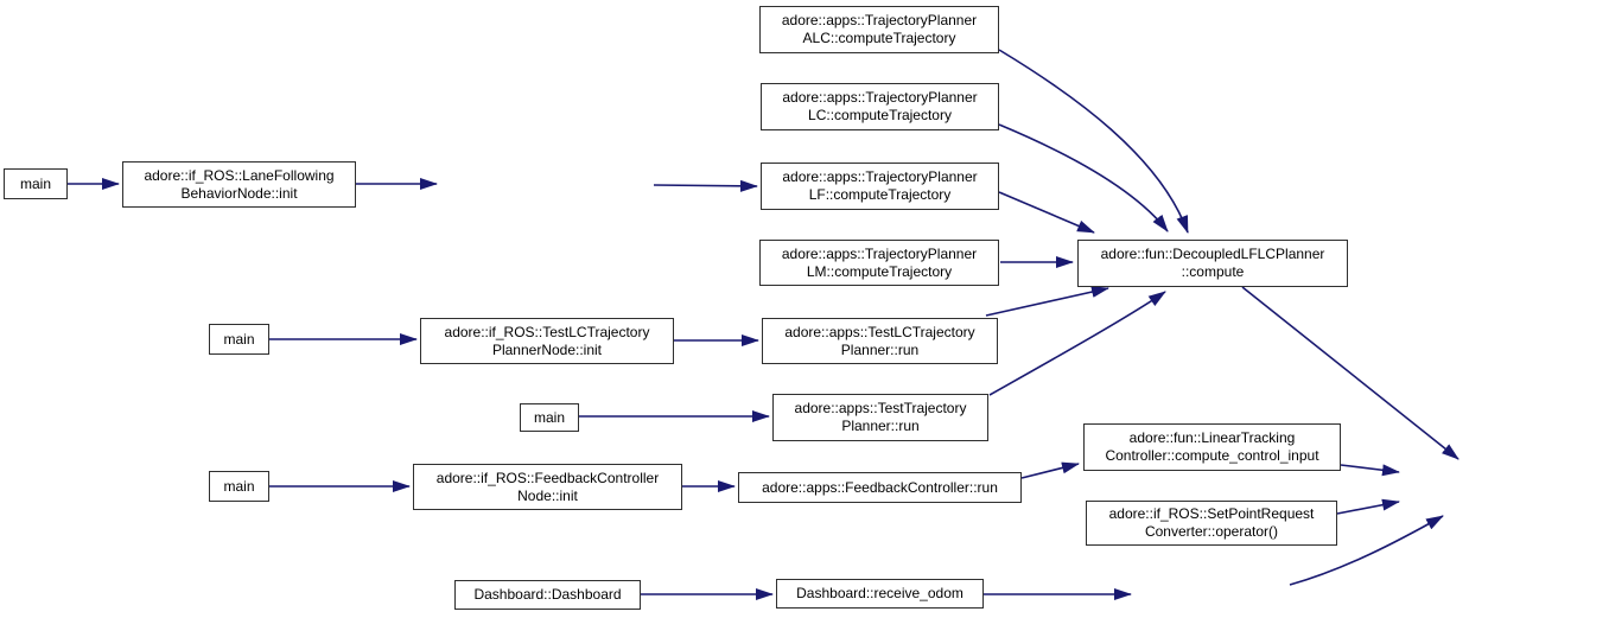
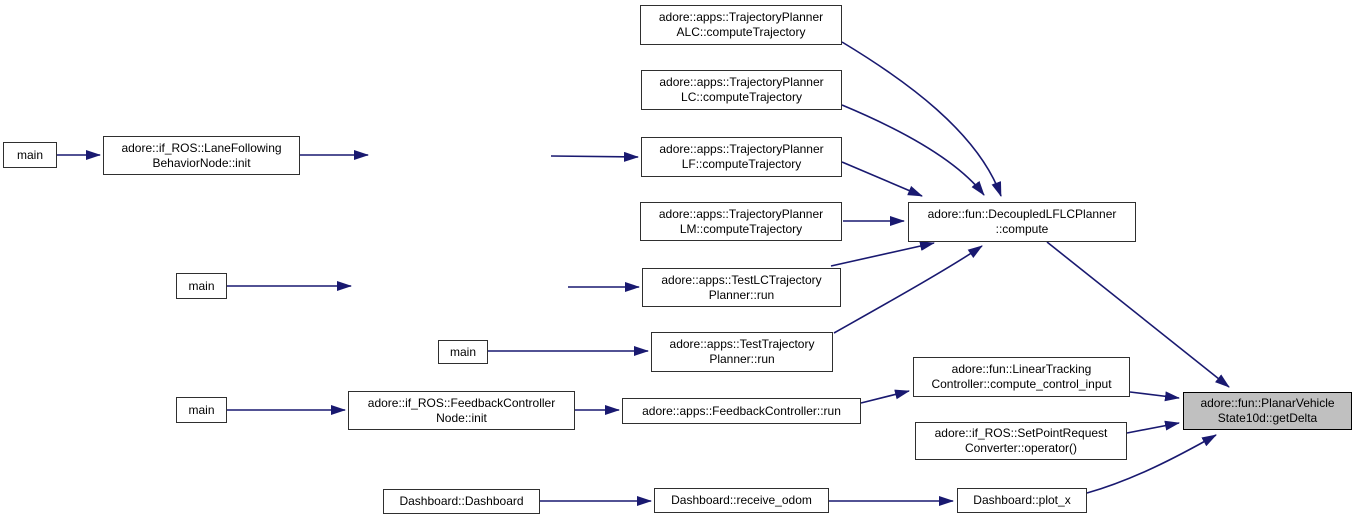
  main
  adore::if_ROS::LaneFollowing
  BehaviorNode::init
  adore::apps::TrajectoryPlanner
  ALC::computeTrajectory
  adore::apps::TrajectoryPlanner
  LC::computeTrajectory
  adore::apps::TrajectoryPlanner
  LF::computeTrajectory
  adore::apps::TrajectoryPlanner
  LM::computeTrajectory
  adore::fun::DecoupledLFLCPlanner
  ::compute
  main
- adore::if_ROS::TestLCTrajectory
- PlannerNode::init
  adore::apps::TestLCTrajectory
  Planner::run
  main
  adore::apps::TestTrajectory
  Planner::run
  main
  adore::if_ROS::FeedbackController
  Node::init
  adore::apps::FeedbackController::run
  adore::fun::LinearTracking
  Controller::compute_control_input
  adore::if_ROS::SetPointRequest
  Converter::operator()
  Dashboard::Dashboard
  Dashboard::receive_odom
+ Dashboard::plot_x
+ adore::fun::PlanarVehicle
+ State10d::getDelta
